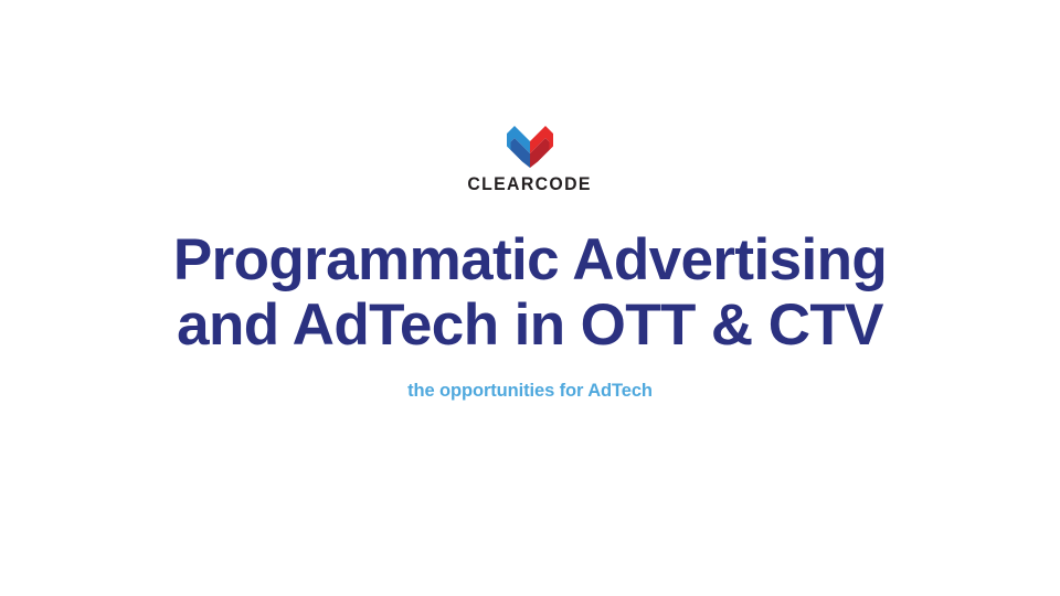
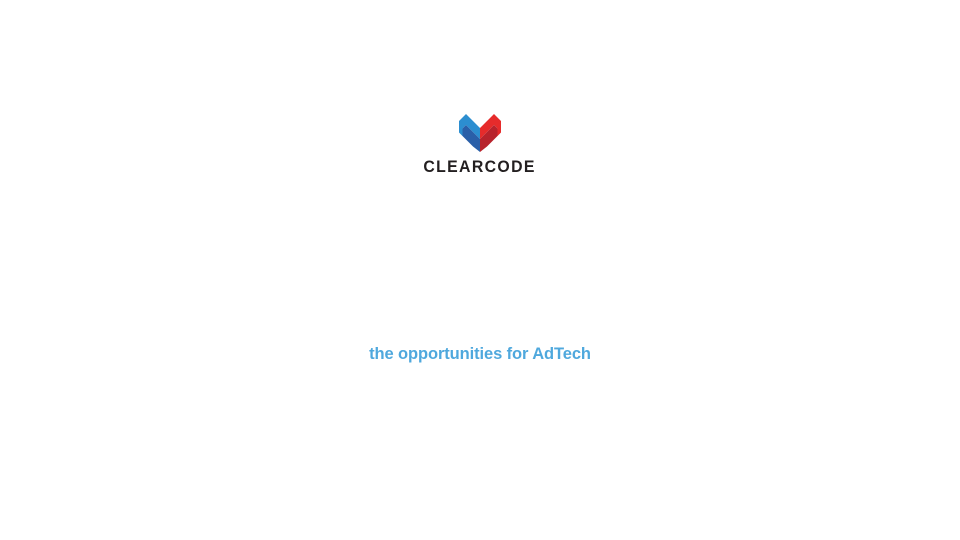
  CLEARCODE
- Programmatic Advertising
- and AdTech in OTT & CTV
  the opportunities for AdTech
